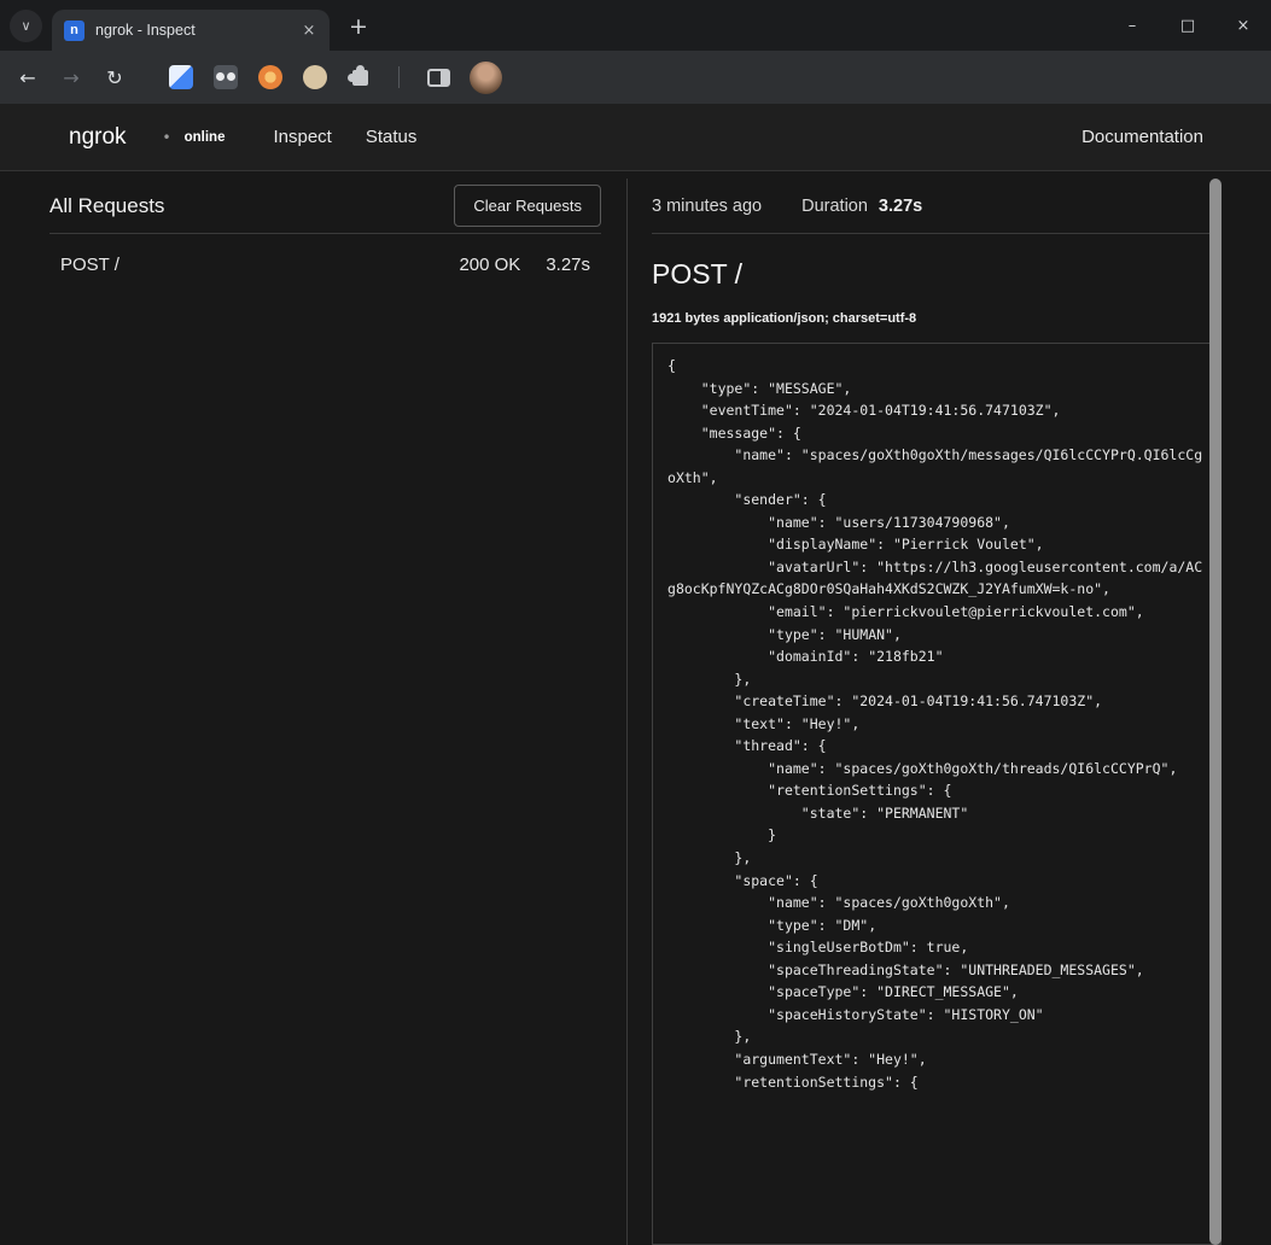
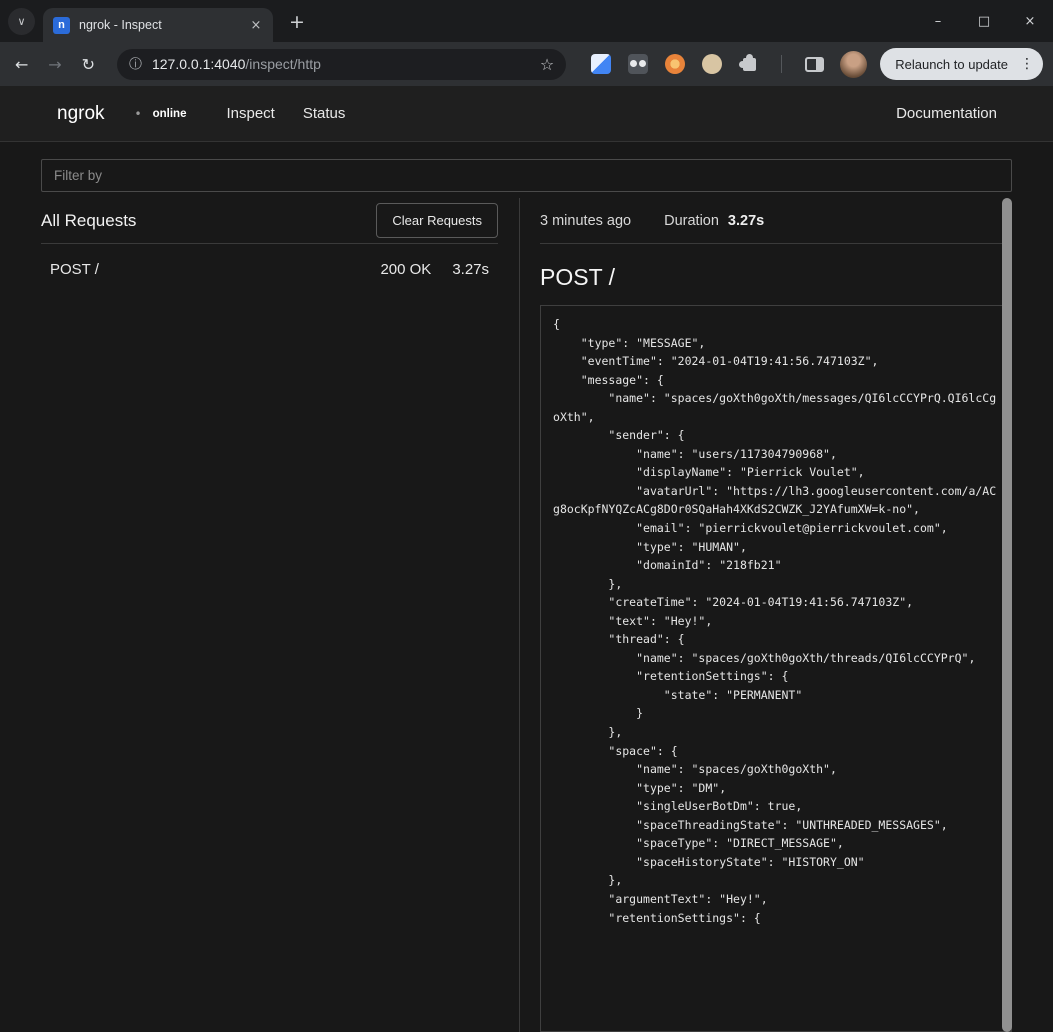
  ∨
  n
  ngrok - Inspect
  ×
  +
  –
  □
  ×
  ←
  →
  ↻
+ ⓘ
+ 127.0.0.1:4040/inspect/http
+ ☆
+ Relaunch to update
+ ⋮
  ngrok
  •
  online
  Inspect
  Status
  Documentation
+ Filter by
  All Requests
  Clear Requests
  POST /
  200 OK
  3.27s
  3 minutes ago
  Duration
  3.27s
  POST /
- 1921 bytes application/json; charset=utf-8
  {
  "type": "MESSAGE",
  "eventTime": "2024-01-04T19:41:56.747103Z",
  "message": {
  "name": "spaces/goXth0goXth/messages/QI6lcCCYPrQ.QI6lcCgoXth",
  "sender": {
  "name": "users/117304790968",
  "displayName": "Pierrick Voulet",
  "avatarUrl": "https://lh3.googleusercontent.com/a/ACg8ocKpfNYQZcACg8DOr0SQaHah4XKdS2CWZK_J2YAfumXW=k-no",
  "email": "pierrickvoulet@pierrickvoulet.com",
  "type": "HUMAN",
  "domainId": "218fb21"
  },
  "createTime": "2024-01-04T19:41:56.747103Z",
  "text": "Hey!",
  "thread": {
  "name": "spaces/goXth0goXth/threads/QI6lcCCYPrQ",
  "retentionSettings": {
  "state": "PERMANENT"
  }
  },
  "space": {
  "name": "spaces/goXth0goXth",
  "type": "DM",
  "singleUserBotDm": true,
  "spaceThreadingState": "UNTHREADED_MESSAGES",
  "spaceType": "DIRECT_MESSAGE",
  "spaceHistoryState": "HISTORY_ON"
  },
  "argumentText": "Hey!",
  "retentionSettings": {
